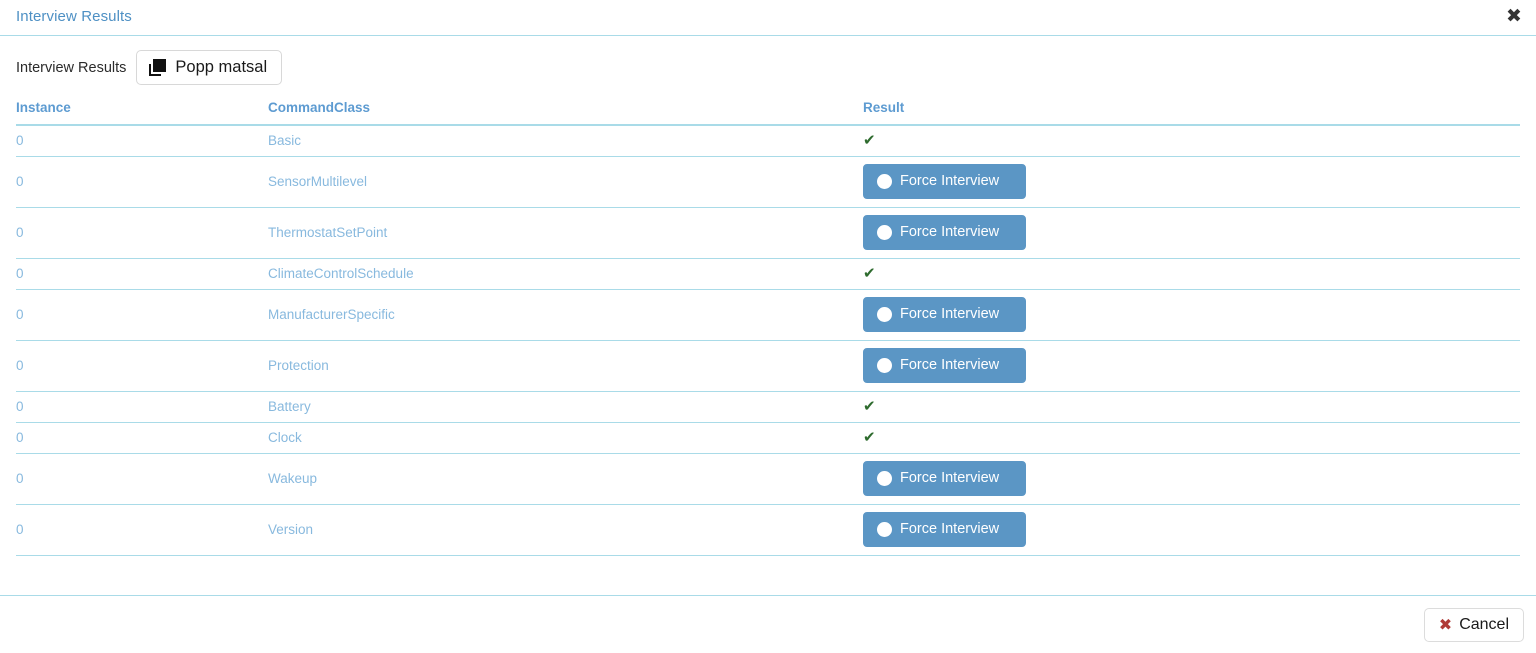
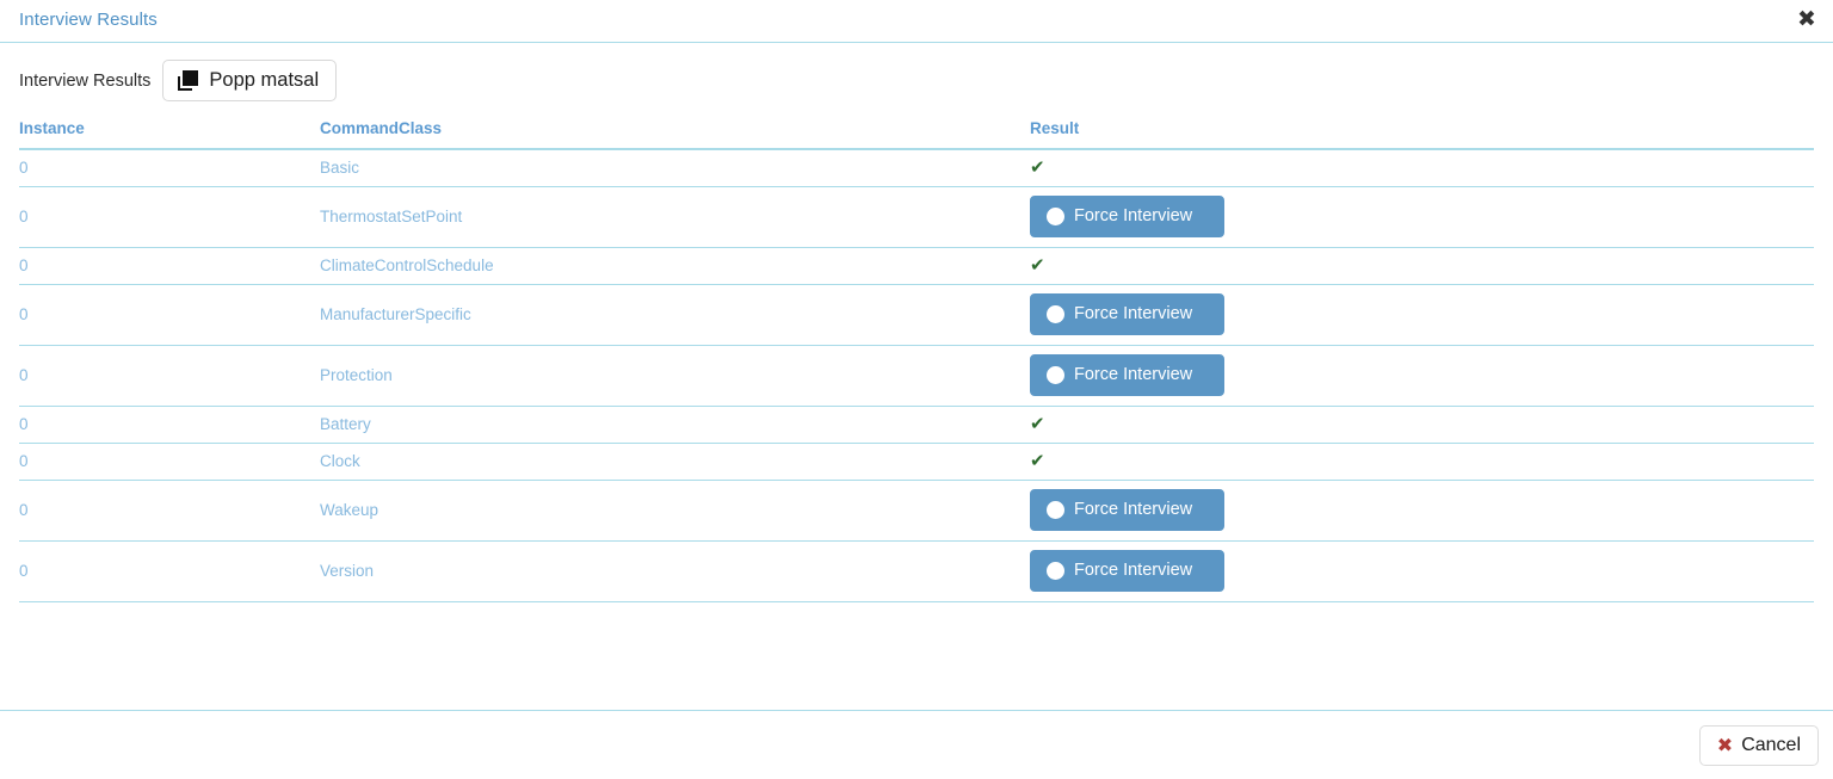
  Interview Results
  ✖
  Interview Results
  Popp matsal
  Instance	CommandClass	Result
  0	Basic	✔
- 0	SensorMultilevel	Force Interview
  0	ThermostatSetPoint	Force Interview
  0	ClimateControlSchedule	✔
  0	ManufacturerSpecific	Force Interview
  0	Protection	Force Interview
  0	Battery	✔
  0	Clock	✔
  0	Wakeup	Force Interview
  0	Version	Force Interview
  ✖
  Cancel
